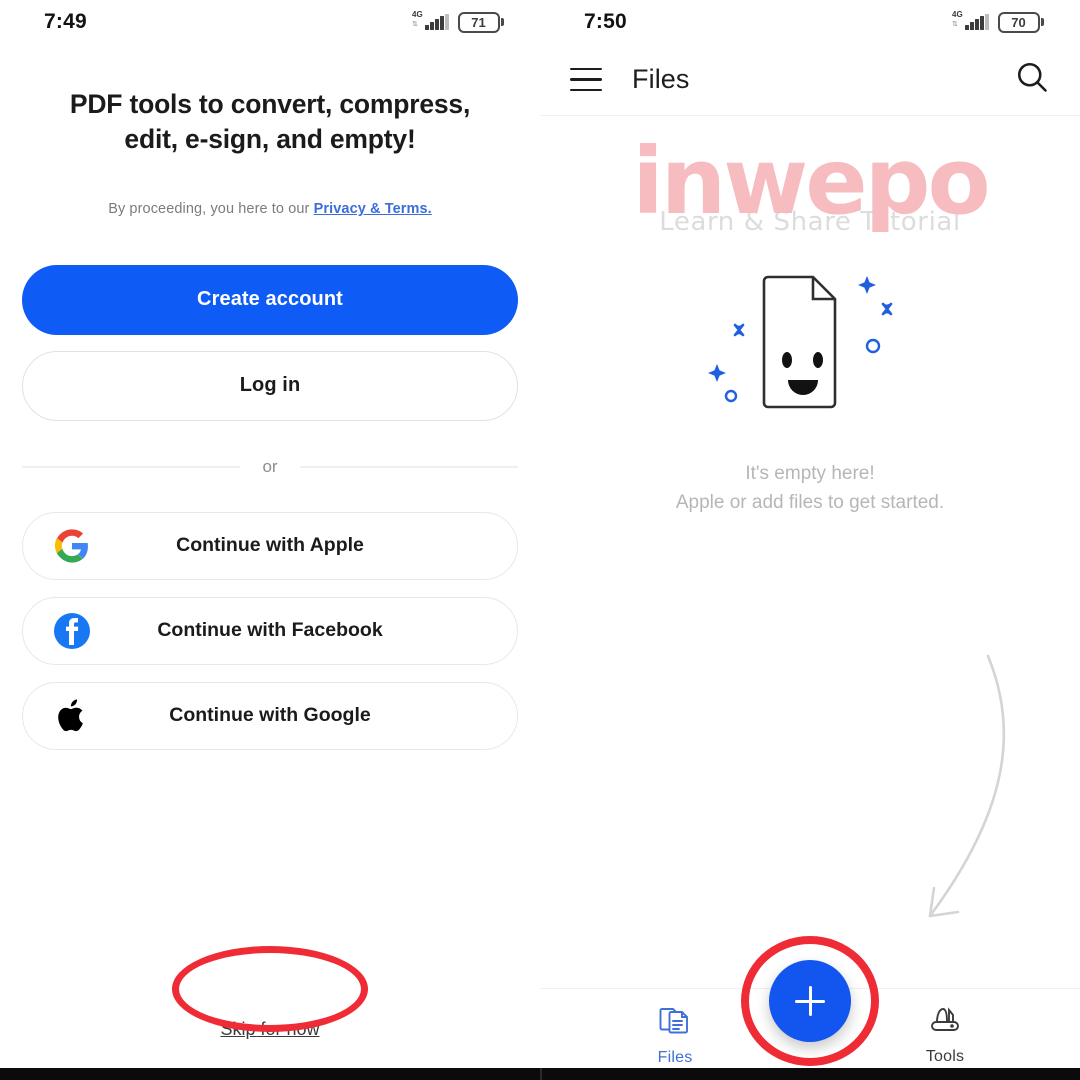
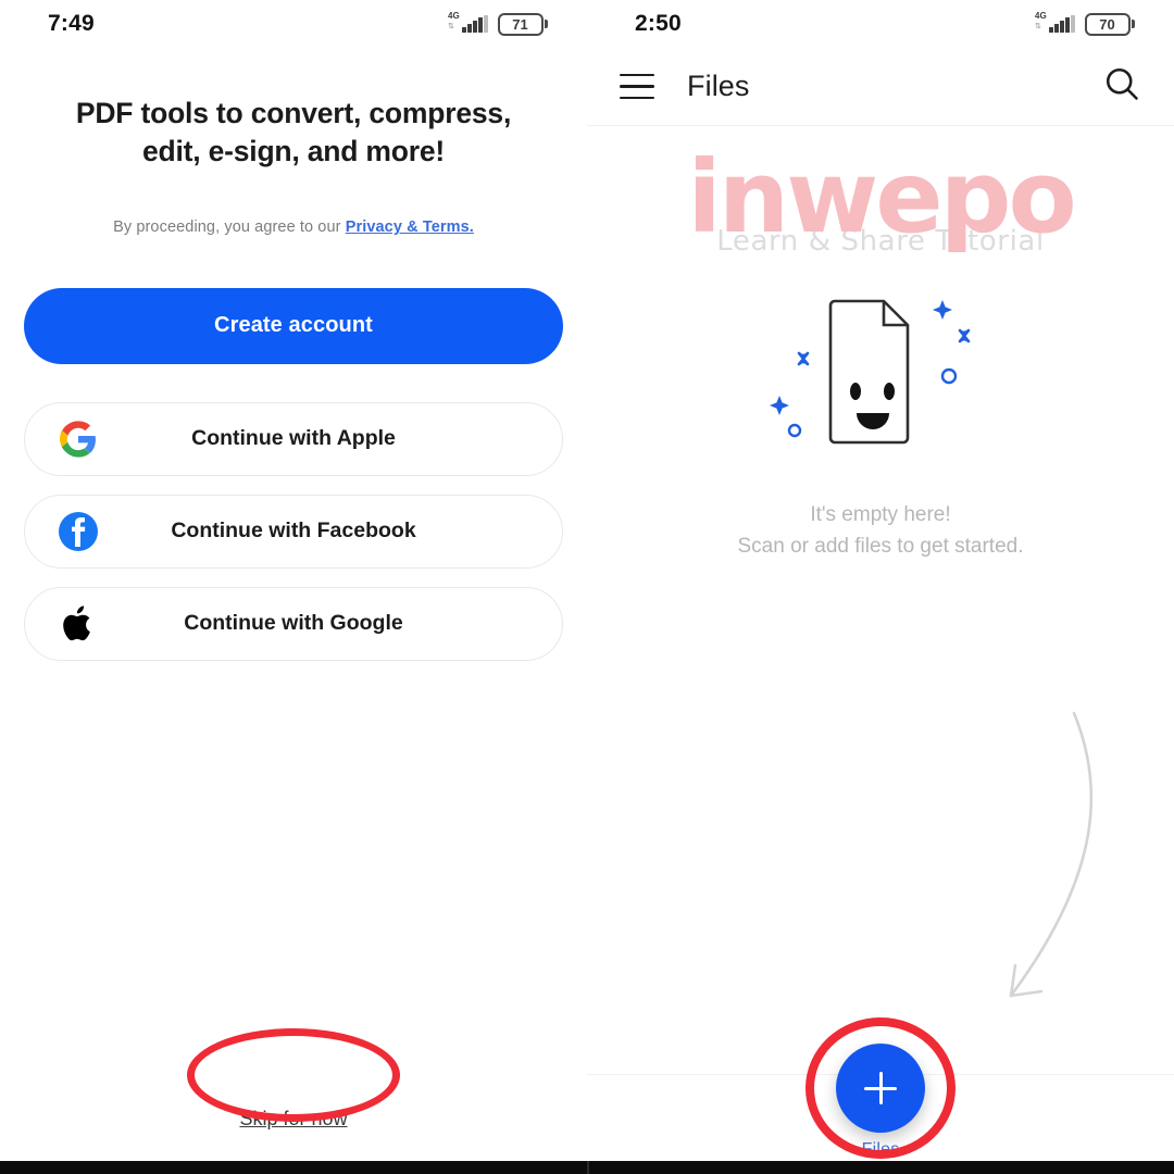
  7:49
  4G
  71
- PDF tools to convert, compress, edit, e-sign, and empty!
+ PDF tools to convert, compress, edit, e-sign, and more!
- By proceeding, you here to our Privacy & Terms.
+ By proceeding, you agree to our Privacy & Terms.
  Create account
- Log in
- or
  Continue with Apple
  Continue with Facebook
  Continue with Google
  Skip for now
- 7:50
+ 2:50
  4G
  70
  Files
  inwepo
  Learn & Share Tutorial
  It's empty here!
- Apple or add files to get started.
+ Scan or add files to get started.
  Files
- Tools
